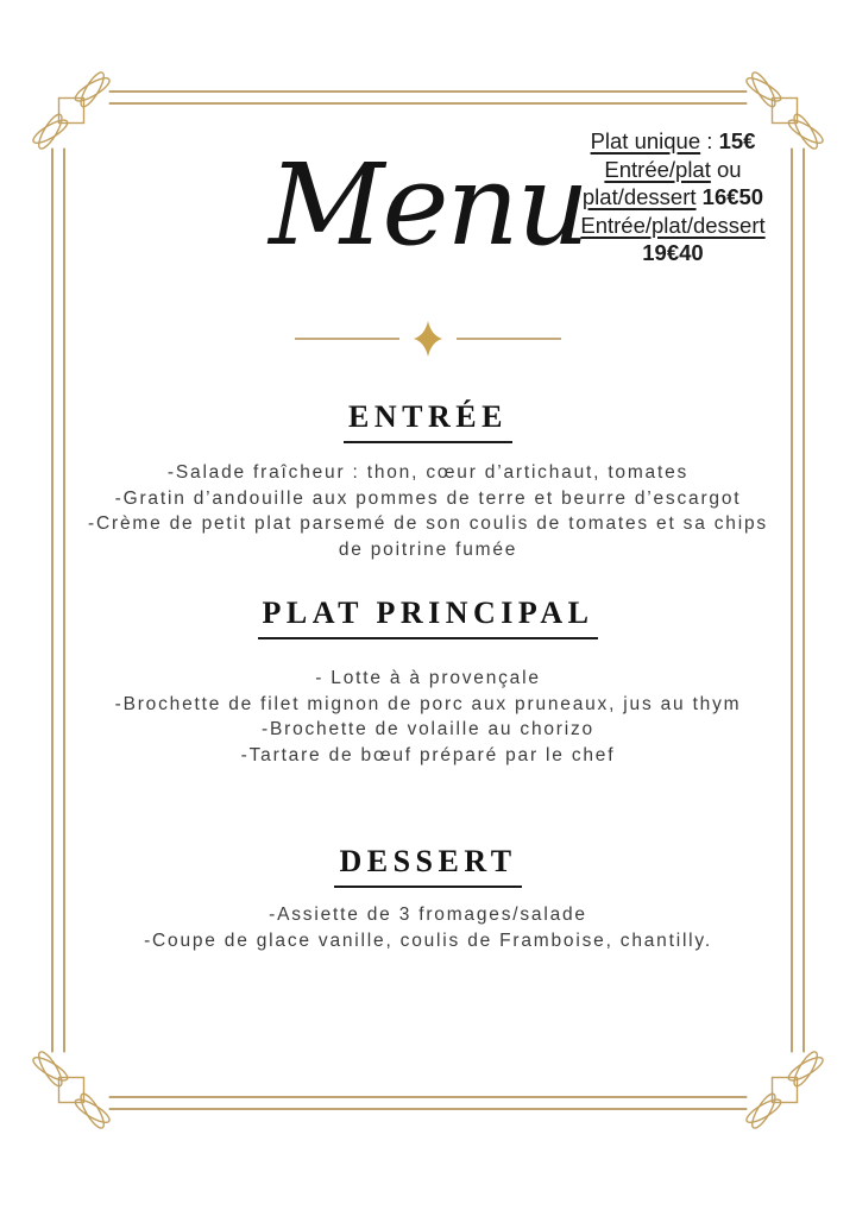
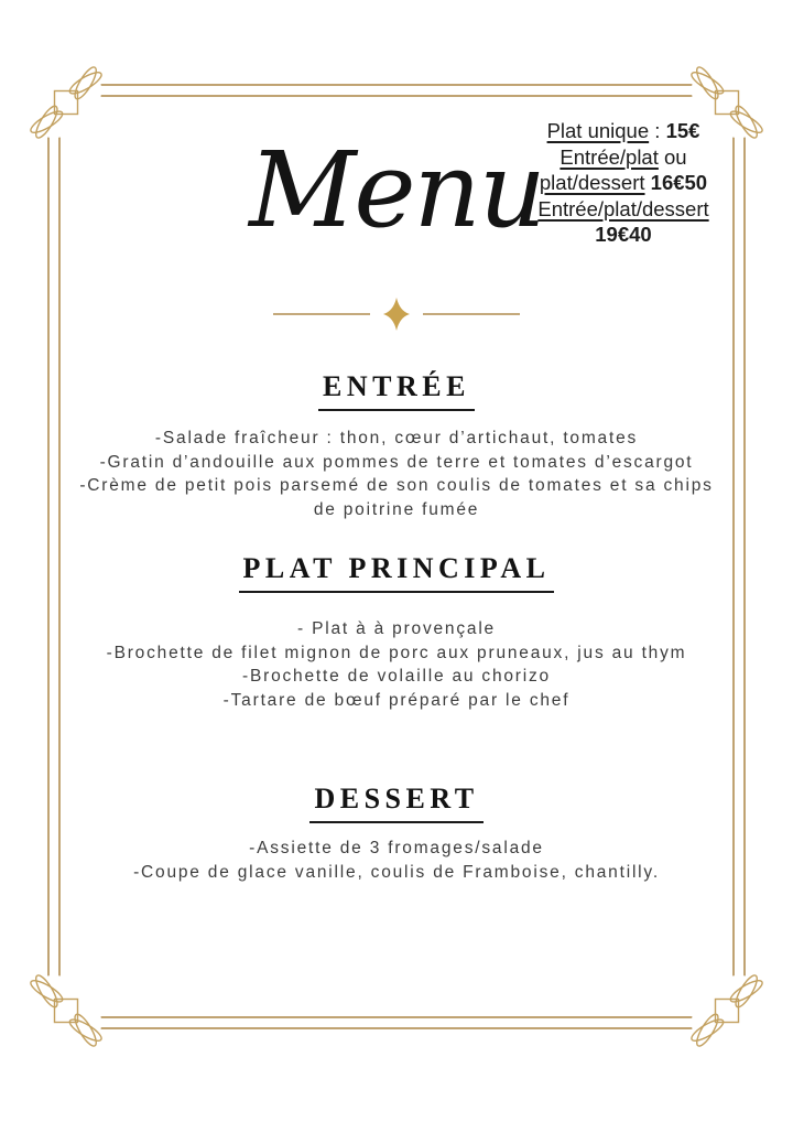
  Plat unique : 15€
  Entrée/plat ou
  plat/dessert 16€50
  Entrée/plat/dessert
  19€40
  Menu
  ENTRÉE
  -Salade fraîcheur : thon, cœur d’artichaut, tomates
- -Gratin d’andouille aux pommes de terre et beurre d’escargot
+ -Gratin d’andouille aux pommes de terre et tomates d’escargot
- -Crème de petit plat parsemé de son coulis de tomates et sa chips de poitrine fumée
+ -Crème de petit pois parsemé de son coulis de tomates et sa chips de poitrine fumée
  PLAT PRINCIPAL
- - Lotte à à provençale
+ - Plat à à provençale
  -Brochette de filet mignon de porc aux pruneaux, jus au thym
  -Brochette de volaille au chorizo
  -Tartare de bœuf préparé par le chef
  DESSERT
  -Assiette de 3 fromages/salade
  -Coupe de glace vanille, coulis de Framboise, chantilly.
